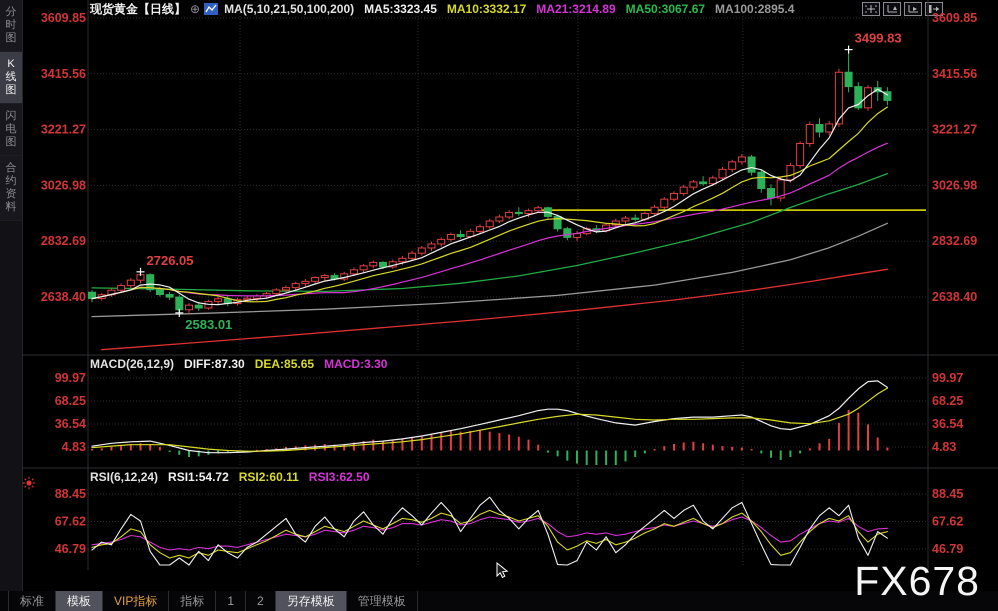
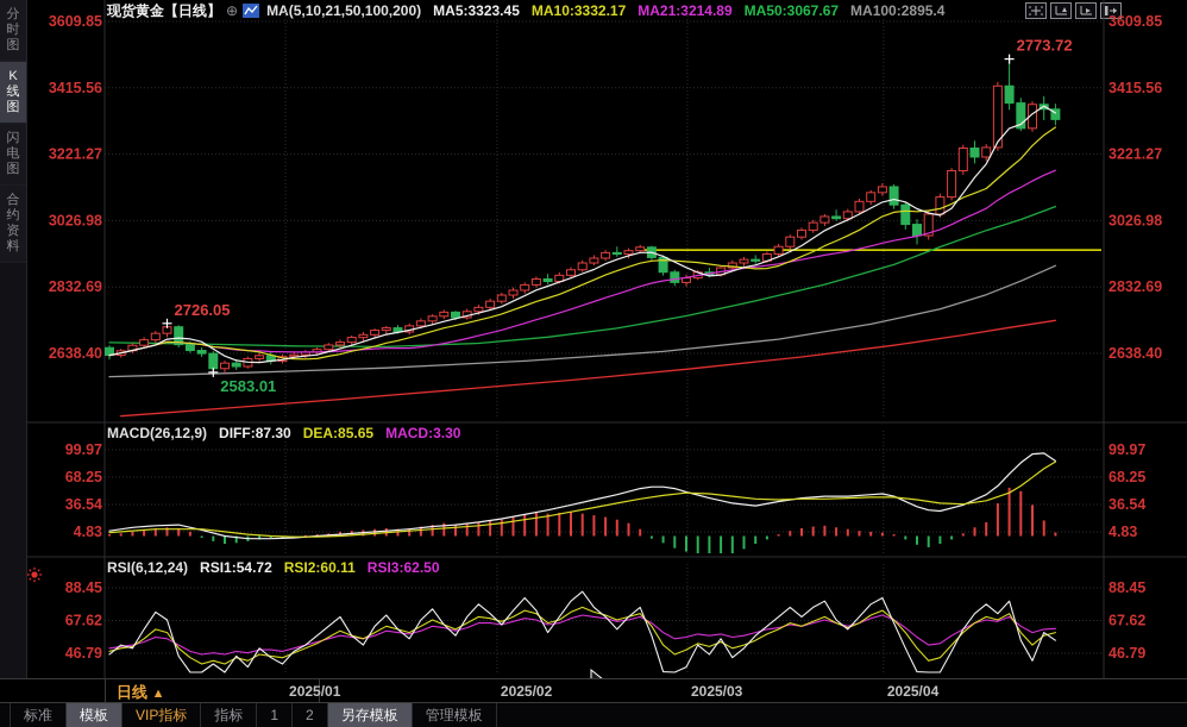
  分
  时
  图
  K
  线
  图
  闪
  电
  图
  合
  约
  资
  料
  现货黄金【日线】 ⊕ MA(5,10,21,50,100,200) MA5:3323.45 MA10:3332.17 MA21:3214.89 MA50:3067.67 MA100:2895.4
  2726.05
  2583.01
- 3499.83
+ 2773.72
  3609.85
  3609.85
  3415.56
  3415.56
  3221.27
  3221.27
  3026.98
  3026.98
  2832.69
  2832.69
  2638.40
  2638.40
  99.97
  99.97
  68.25
  68.25
  36.54
  36.54
  4.83
  4.83
  88.45
  88.45
  67.62
  67.62
  46.79
  46.79
  MACD(26,12,9) DIFF:87.30 DEA:85.65 MACD:3.30
  RSI(6,12,24) RSI1:54.72 RSI2:60.11 RSI3:62.50
+ 日线 ▲
+ 2025/01
+ 2025/02
+ 2025/03
+ 2025/04
  标准
  模板
  VIP指标
  指标
  1
  2
  另存模板
  管理模板
- FX678
